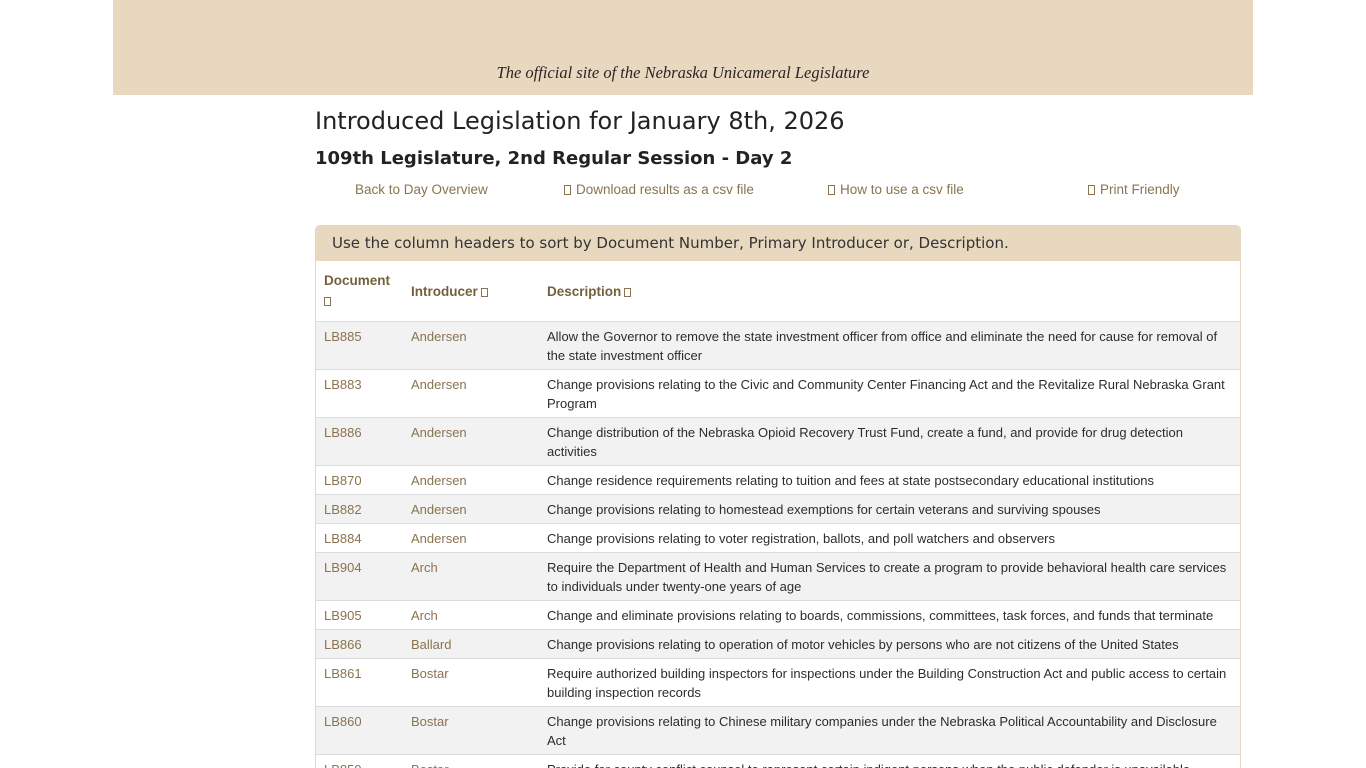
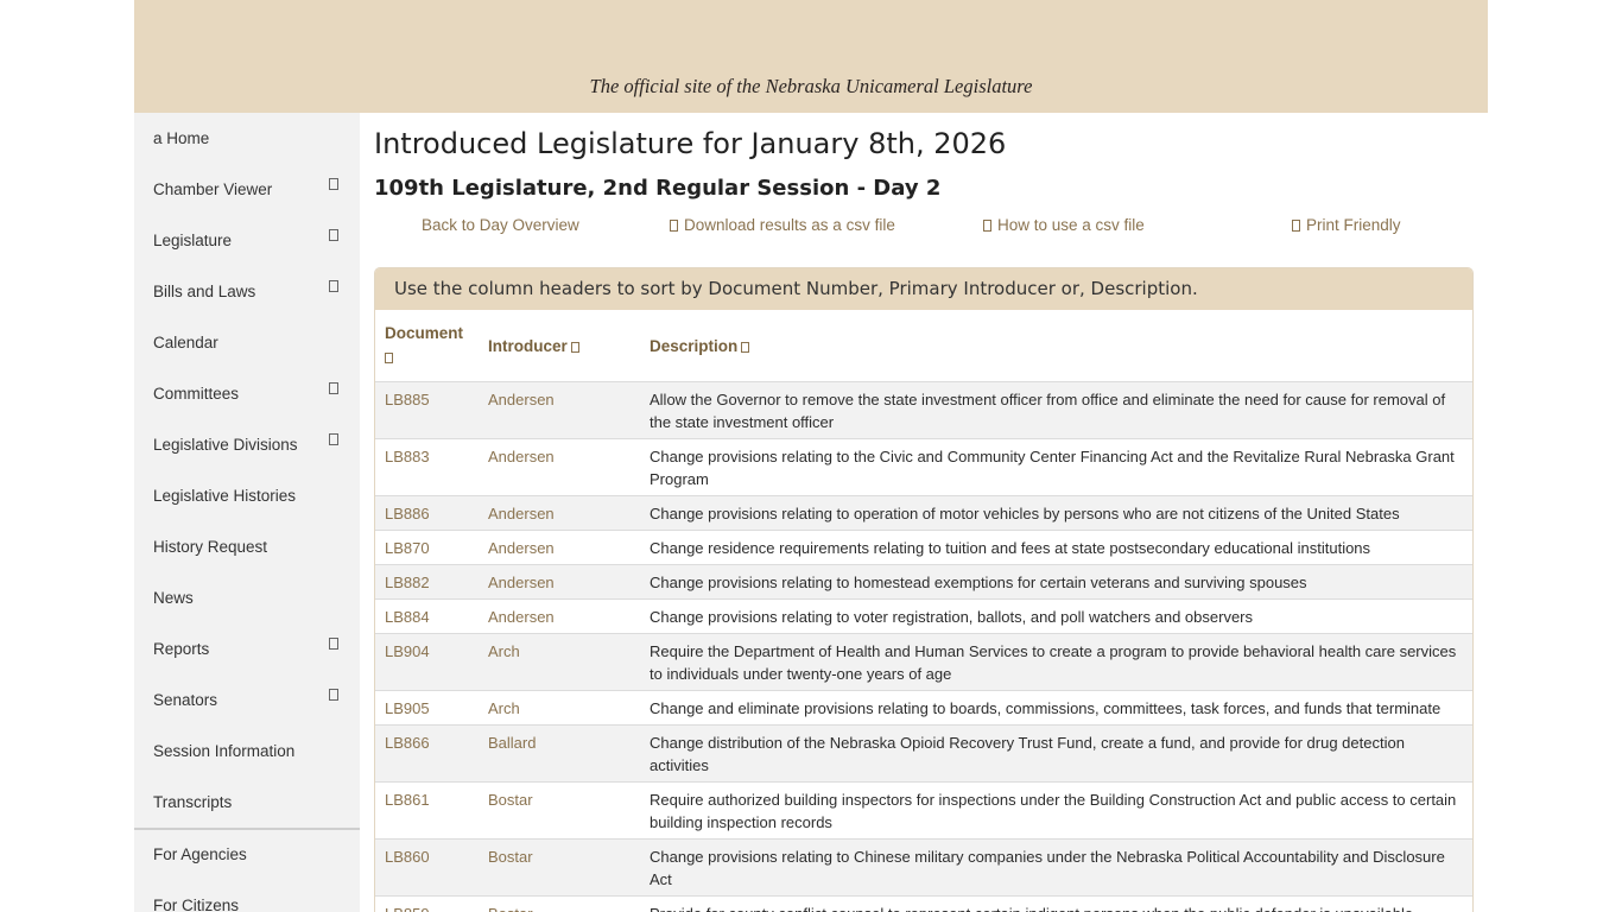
  The official site of the Nebraska Unicameral Legislature
+ a Home
+ Chamber Viewer
+ Legislature
+ Bills and Laws
+ Calendar
+ Committees
+ Legislative Divisions
+ Legislative Histories
+ History Request
+ News
+ Reports
+ Senators
+ Session Information
+ Transcripts
+ For Agencies
+ For Citizens
- Introduced Legislation for January 8th, 2026
+ Introduced Legislature for January 8th, 2026
  109th Legislature, 2nd Regular Session - Day 2
  Back to Day Overview
  Download results as a csv file
  How to use a csv file
  Print Friendly
  Use the column headers to sort by Document Number, Primary Introducer or, Description.
  Document	Introducer	Description
  LB885	Andersen	Allow the Governor to remove the state investment officer from office and eliminate the need for cause for removal of the state investment officer
  LB883	Andersen	Change provisions relating to the Civic and Community Center Financing Act and the Revitalize Rural Nebraska Grant Program
- LB886	Andersen	Change distribution of the Nebraska Opioid Recovery Trust Fund, create a fund, and provide for drug detection activities
+ LB886	Andersen	Change provisions relating to operation of motor vehicles by persons who are not citizens of the United States
  LB870	Andersen	Change residence requirements relating to tuition and fees at state postsecondary educational institutions
  LB882	Andersen	Change provisions relating to homestead exemptions for certain veterans and surviving spouses
  LB884	Andersen	Change provisions relating to voter registration, ballots, and poll watchers and observers
  LB904	Arch	Require the Department of Health and Human Services to create a program to provide behavioral health care services to individuals under twenty-one years of age
  LB905	Arch	Change and eliminate provisions relating to boards, commissions, committees, task forces, and funds that terminate
- LB866	Ballard	Change provisions relating to operation of motor vehicles by persons who are not citizens of the United States
+ LB866	Ballard	Change distribution of the Nebraska Opioid Recovery Trust Fund, create a fund, and provide for drug detection activities
  LB861	Bostar	Require authorized building inspectors for inspections under the Building Construction Act and public access to certain building inspection records
  LB860	Bostar	Change provisions relating to Chinese military companies under the Nebraska Political Accountability and Disclosure Act
